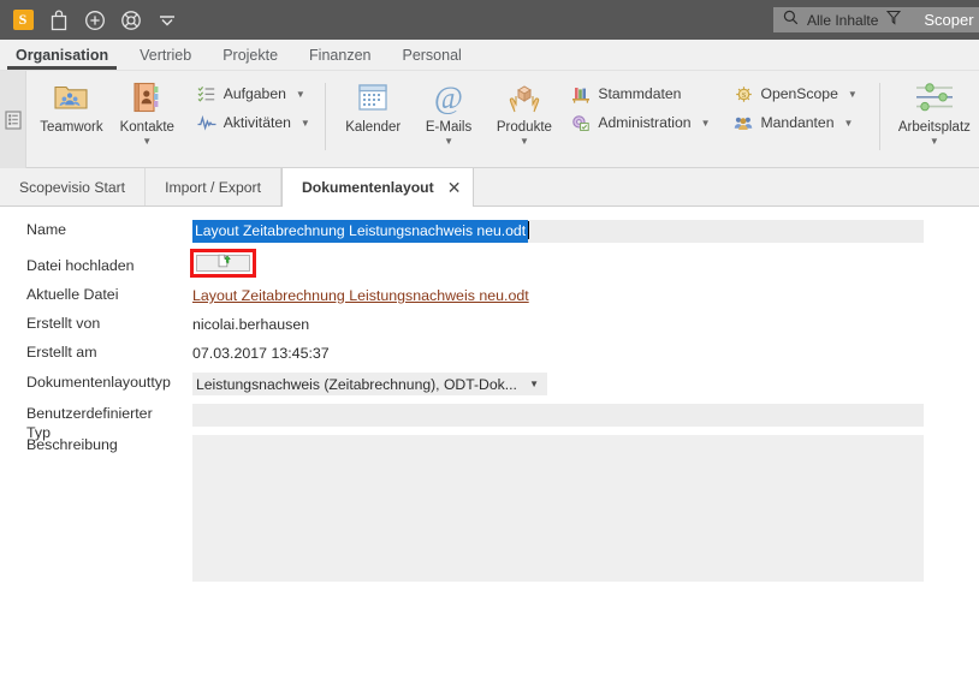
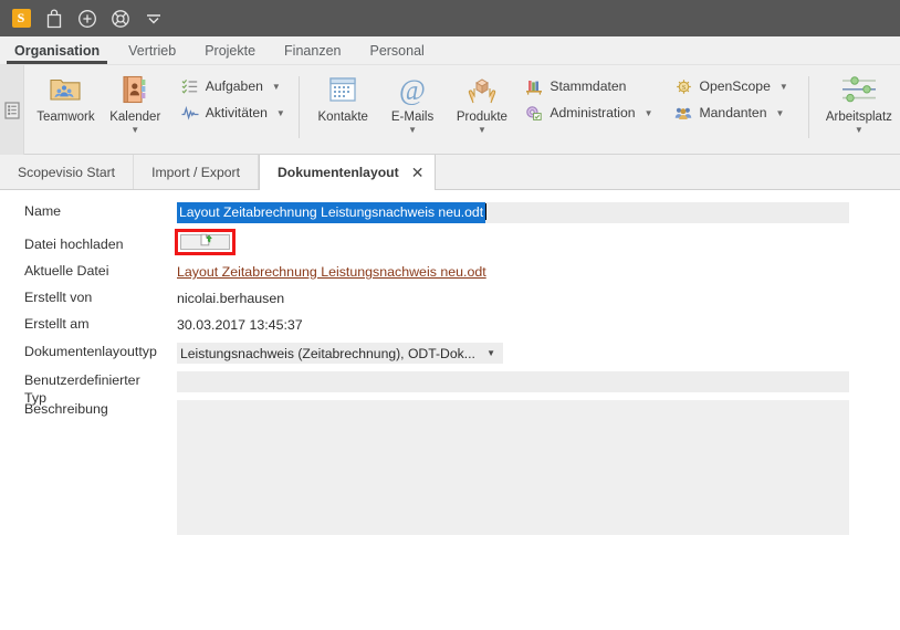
  S
- Alle Inhalte
- Scoper
  Organisation
  Vertrieb
  Projekte
  Finanzen
  Personal
  Teamwork
- Kontakte
+ Kalender
  ▼
  Aufgaben
  ▼
  Aktivitäten
  ▼
- Kalender
+ Kontakte
  @
  E-Mails
  ▼
  Produkte
  ▼
  Stammdaten
  Administration
  ▼
  OpenScope
  ▼
  Mandanten
  ▼
  Arbeitsplatz
  ▼
  Scopevisio Start
  Import / Export
  Dokumentenlayout
  ✕
  Name
  Layout Zeitabrechnung Leistungsnachweis neu.odt
  Datei hochladen
  Aktuelle Datei
  Layout Zeitabrechnung Leistungsnachweis neu.odt
  Erstellt von
  nicolai.berhausen
  Erstellt am
- 07.03.2017 13:45:37
+ 30.03.2017 13:45:37
  Dokumentenlayouttyp
  Leistungsnachweis (Zeitabrechnung), ODT-Dok...
  ▼
  Benutzerdefinierter Typ
  Beschreibung
